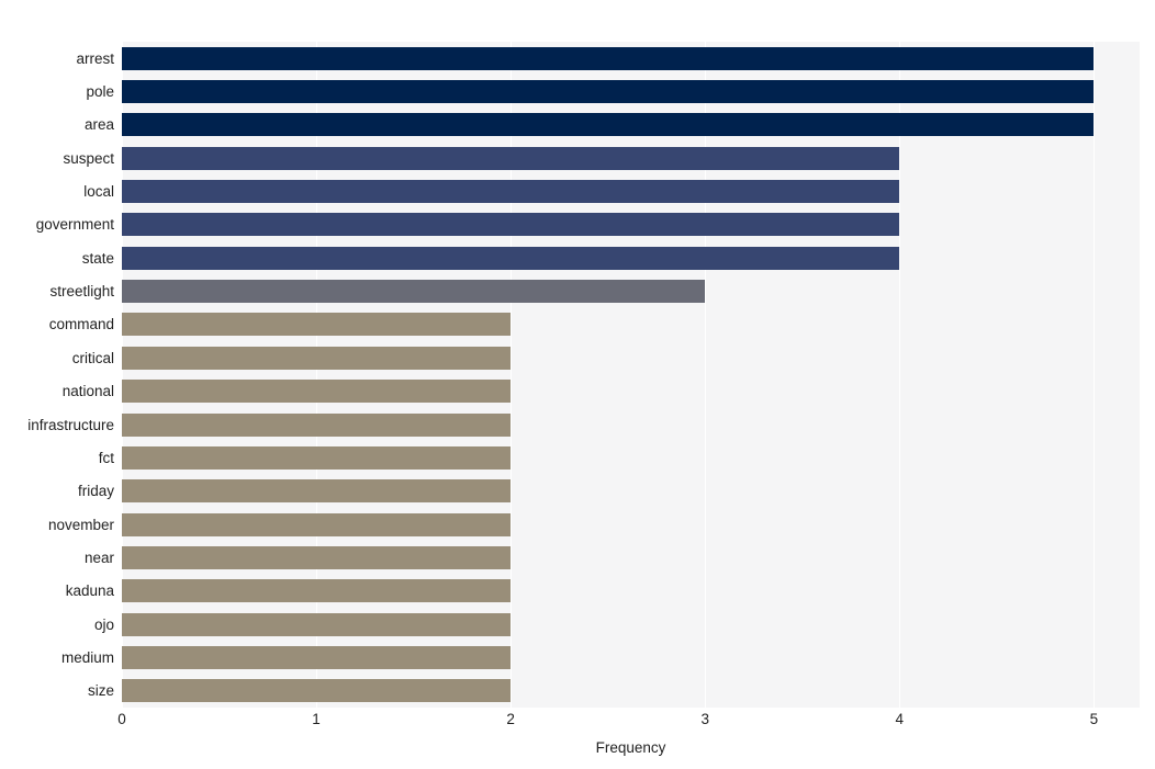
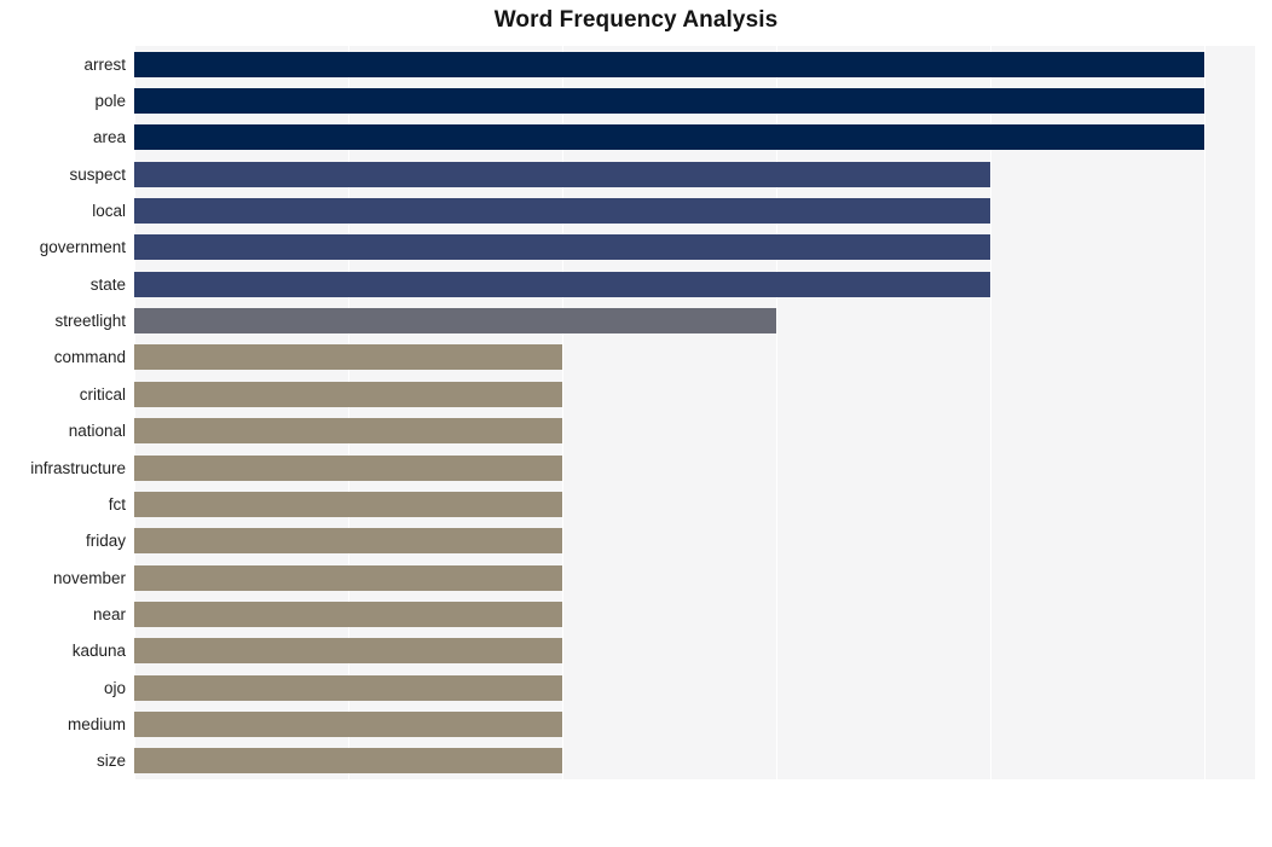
+ Word Frequency Analysis
  arrest
  pole
  area
  suspect
  local
  government
  state
  streetlight
  command
  critical
  national
  infrastructure
  fct
  friday
  november
  near
  kaduna
  ojo
  medium
  size
- 0
- 1
- 2
- 3
- 4
- 5
- Frequency
